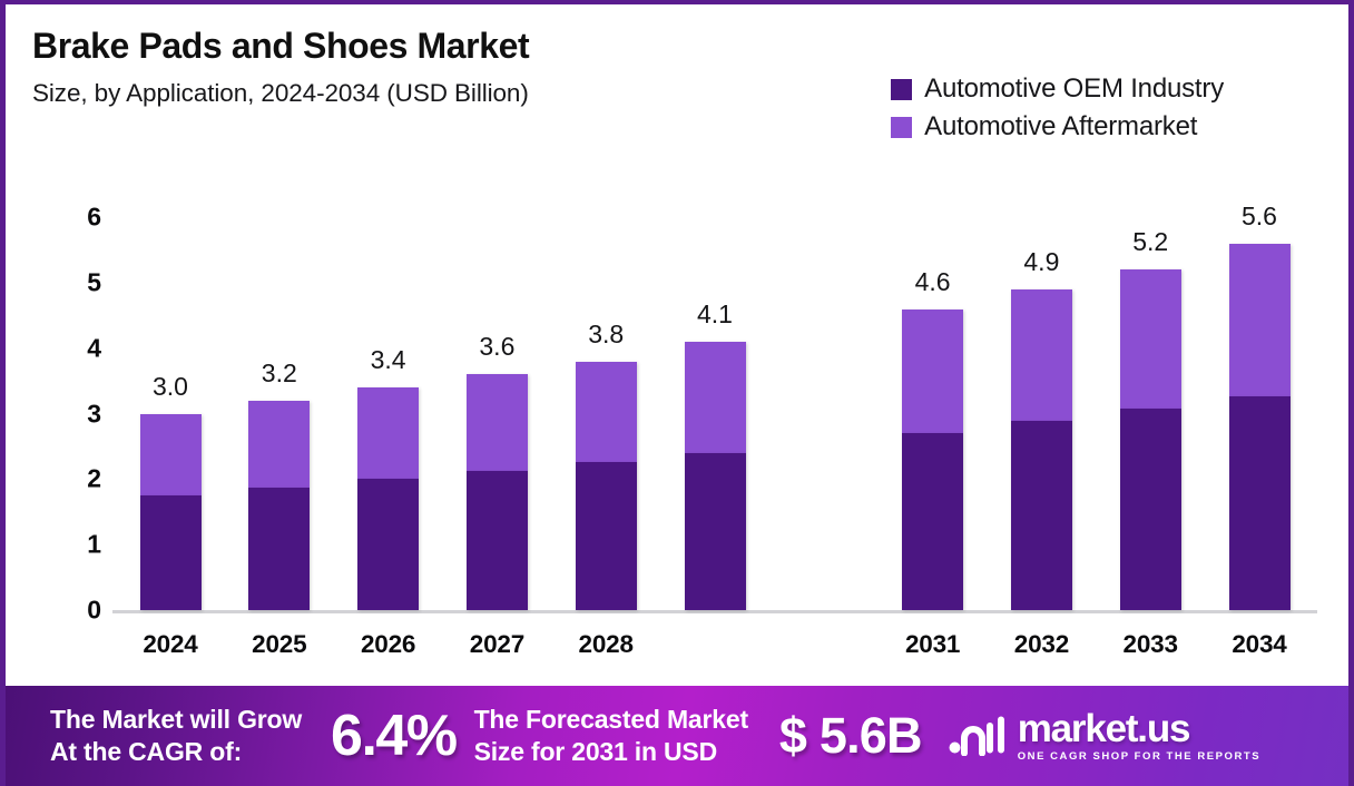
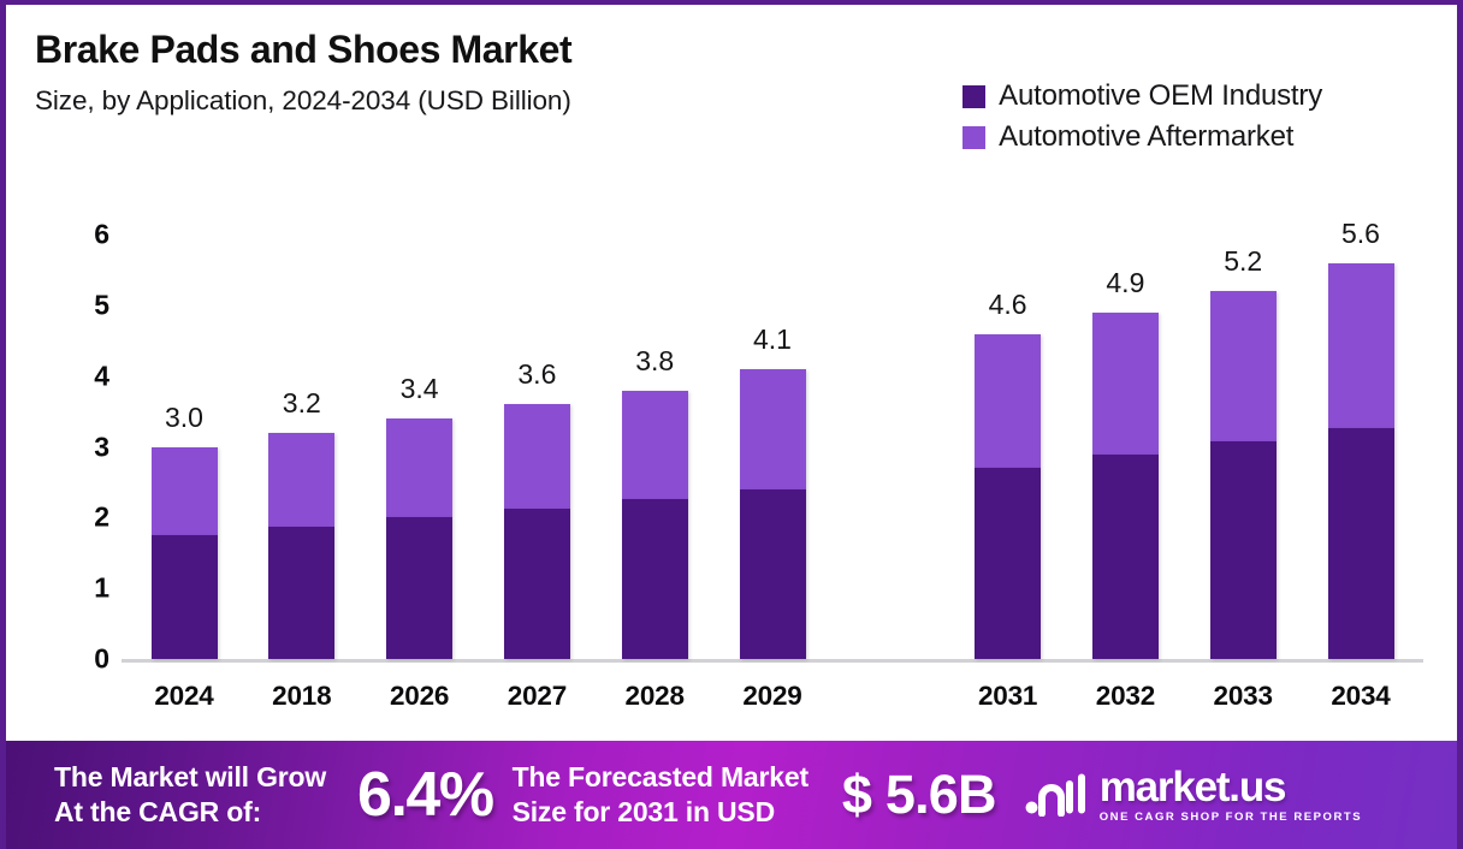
  Brake Pads and Shoes Market
  Size, by Application, 2024-2034 (USD Billion)
  Automotive OEM Industry
  Automotive Aftermarket
  0
  1
  2
  3
  4
  5
  6
  3.0
  2024
  3.2
- 2025
+ 2018
  3.4
  2026
  3.6
  2027
  3.8
  2028
  4.1
+ 2029
  4.6
  2031
  4.9
  2032
  5.2
  2033
  5.6
  2034
  The Market will Grow
  At the CAGR of:
  6.4%
  The Forecasted Market
  Size for 2031 in USD
  $ 5.6B
  market.us
  ONE CAGR SHOP FOR THE REPORTS
